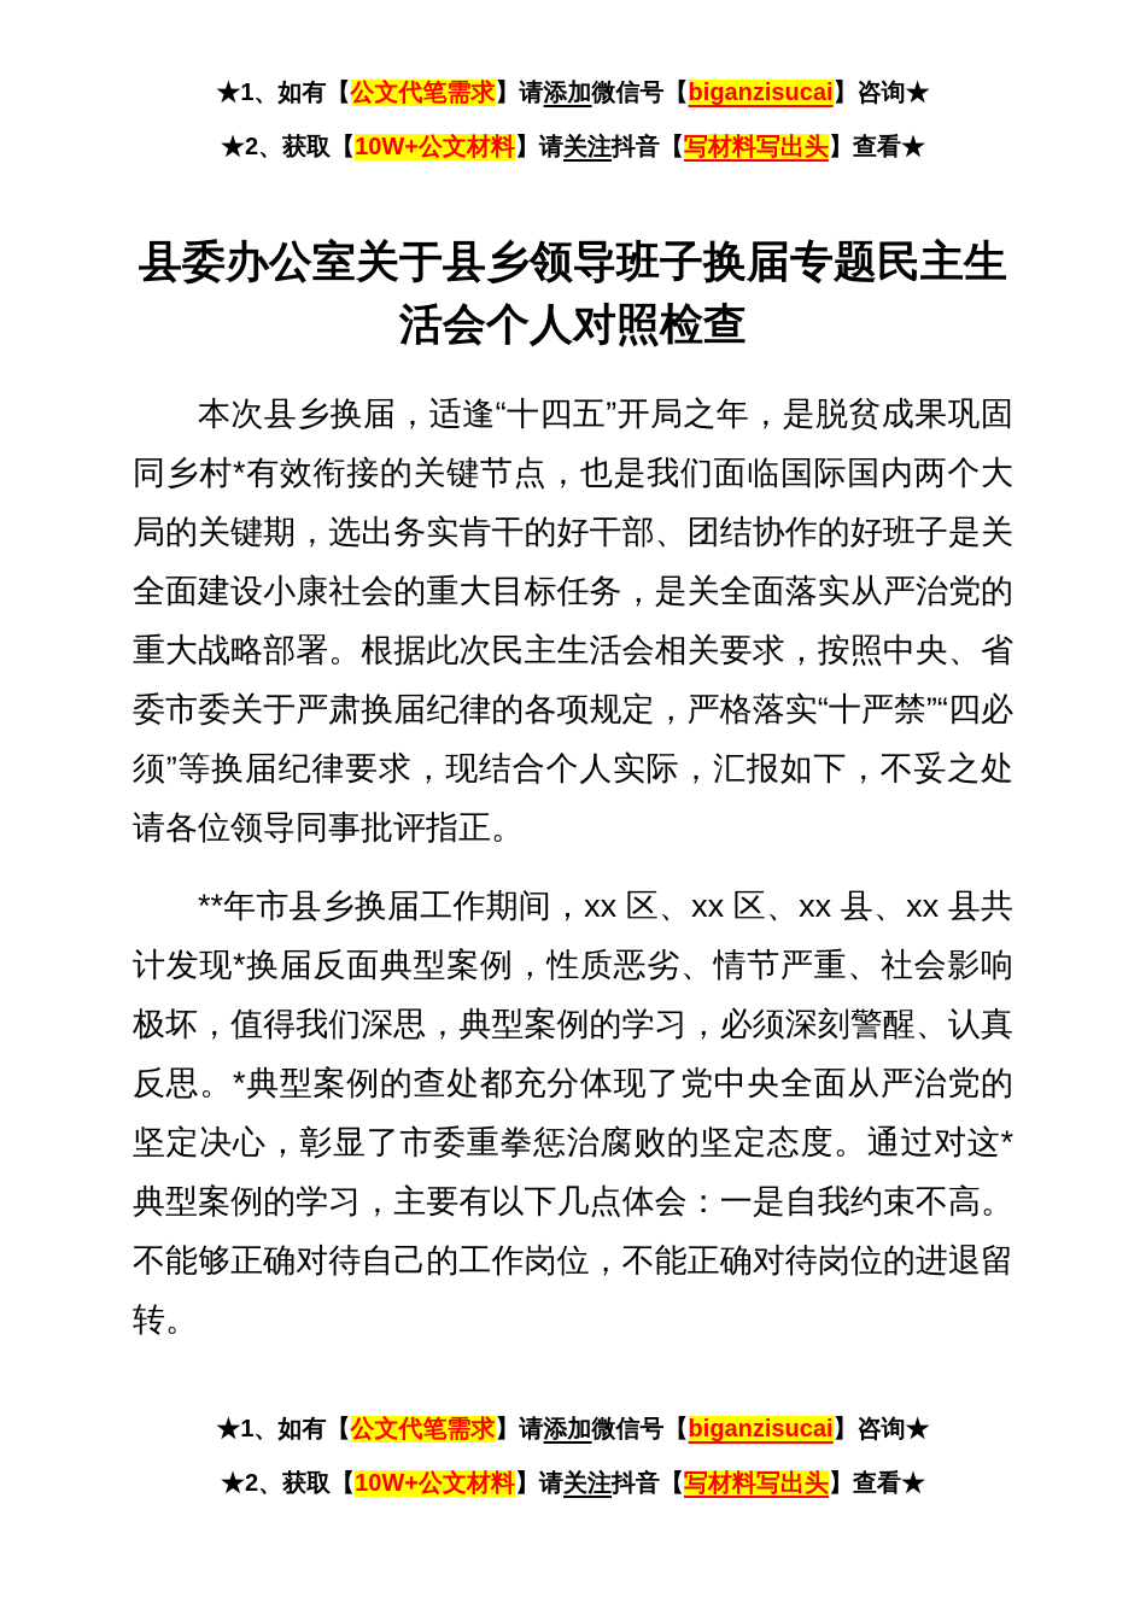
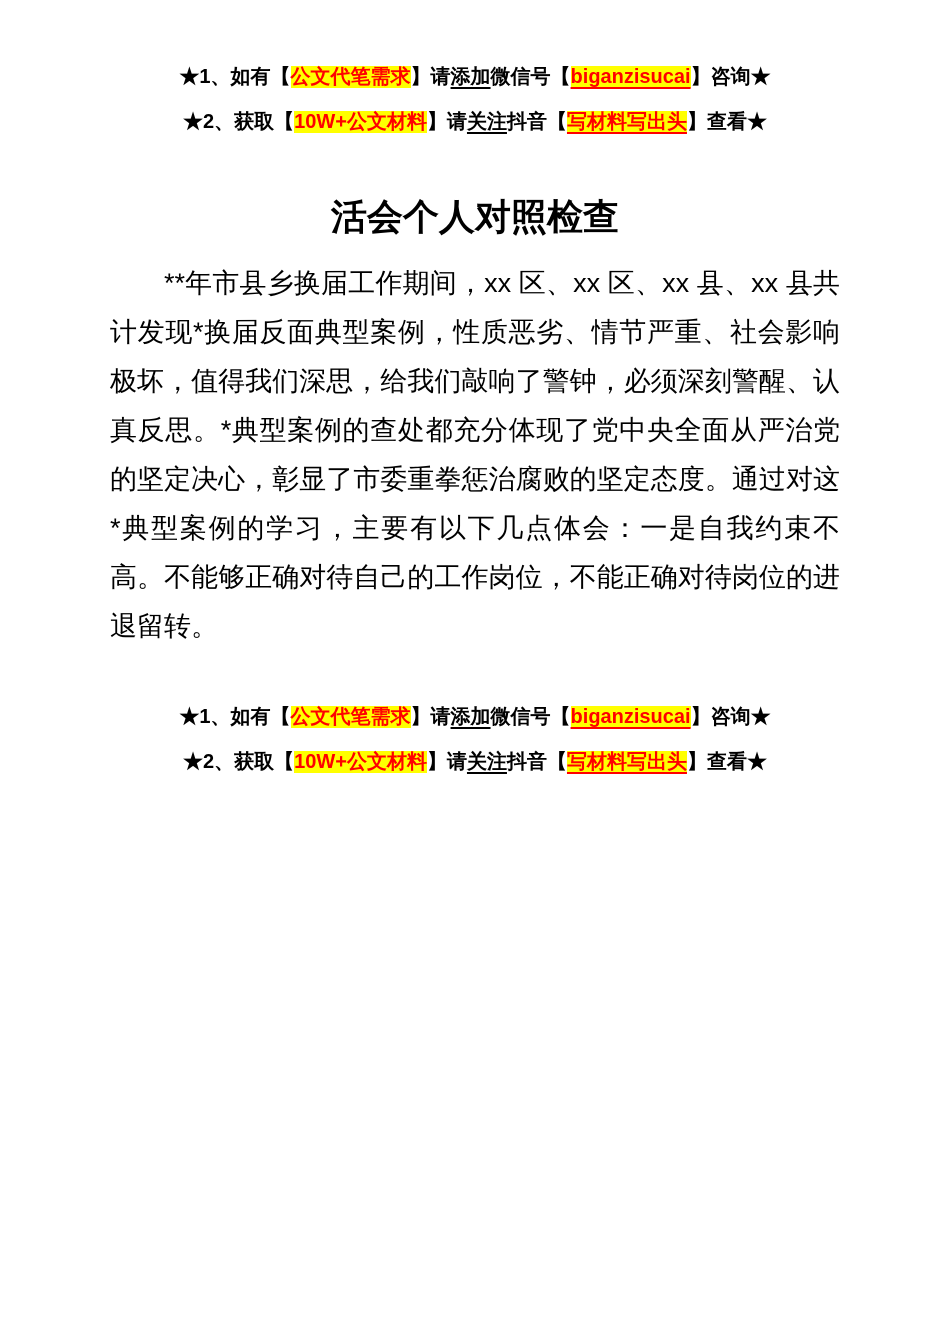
  ★1、如有【公文代笔需求】请添加微信号【biganzisucai】咨询★
  ★2、获取【10W+公文材料】请关注抖音【写材料写出头】查看★
- 县委办公室关于县乡领导班子换届专题民主生
  活会个人对照检查
- 本次县乡换届，适逢“十四五”开局之年，是脱贫成果巩固同乡村*有效衔接的关键节点，也是我们面临国际国内两个大局的关键期，选出务实肯干的好干部、团结协作的好班子是关全面建设小康社会的重大目标任务，是关全面落实从严治党的重大战略部署。根据此次民主生活会相关要求，按照中央、省委市委关于严肃换届纪律的各项规定，严格落实“十严禁”“四必须”等换届纪律要求，现结合个人实际，汇报如下，不妥之处请各位领导同事批评指正。
- **年市县乡换届工作期间，xx 区、xx 区、xx 县、xx 县共计发现*换届反面典型案例，性质恶劣、情节严重、社会影响极坏，值得我们深思，典型案例的学习，必须深刻警醒、认真反思。*典型案例的查处都充分体现了党中央全面从严治党的坚定决心，彰显了市委重拳惩治腐败的坚定态度。通过对这*典型案例的学习，主要有以下几点体会：一是自我约束不高。不能够正确对待自己的工作岗位，不能正确对待岗位的进退留转。
+ **年市县乡换届工作期间，xx 区、xx 区、xx 县、xx 县共计发现*换届反面典型案例，性质恶劣、情节严重、社会影响极坏，值得我们深思，给我们敲响了警钟，必须深刻警醒、认真反思。*典型案例的查处都充分体现了党中央全面从严治党的坚定决心，彰显了市委重拳惩治腐败的坚定态度。通过对这*典型案例的学习，主要有以下几点体会：一是自我约束不高。不能够正确对待自己的工作岗位，不能正确对待岗位的进退留转。
  ★1、如有【公文代笔需求】请添加微信号【biganzisucai】咨询★
  ★2、获取【10W+公文材料】请关注抖音【写材料写出头】查看★
